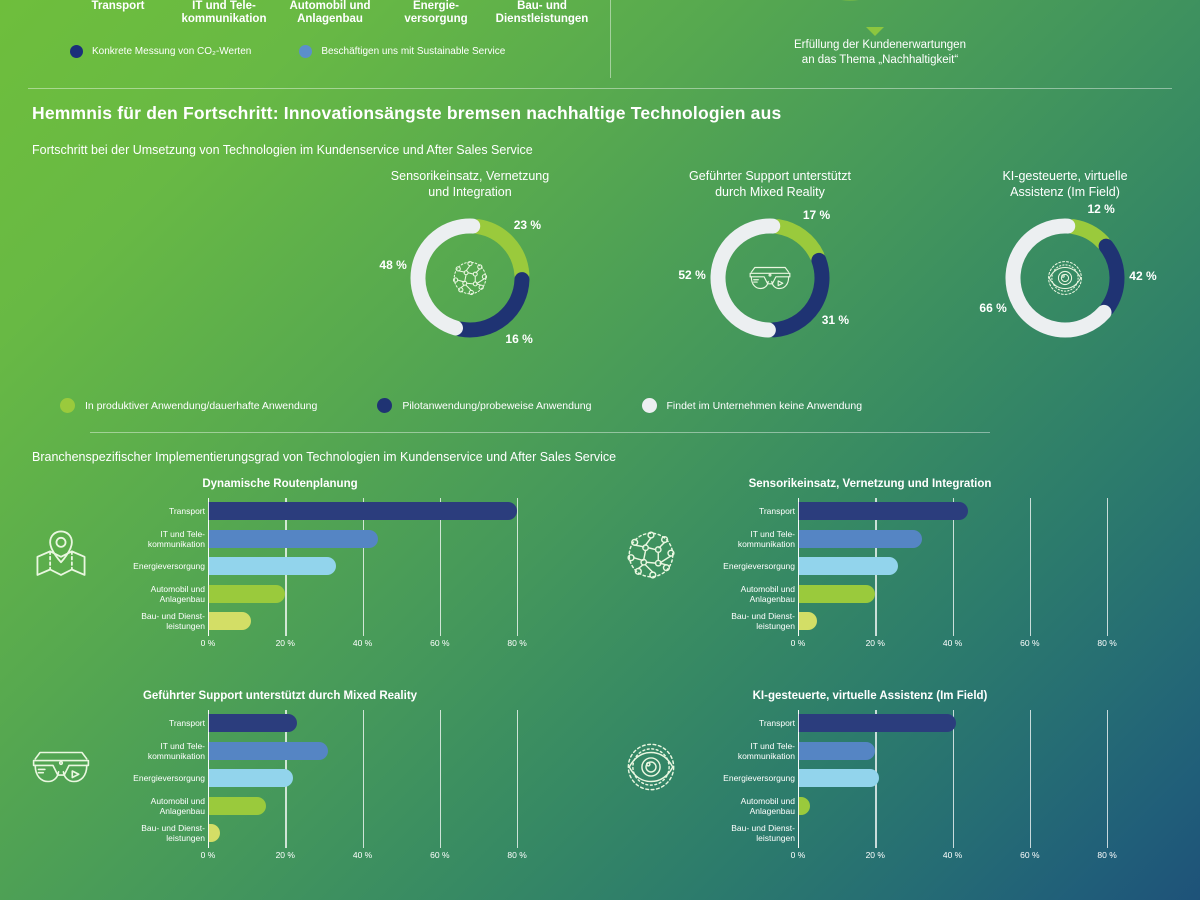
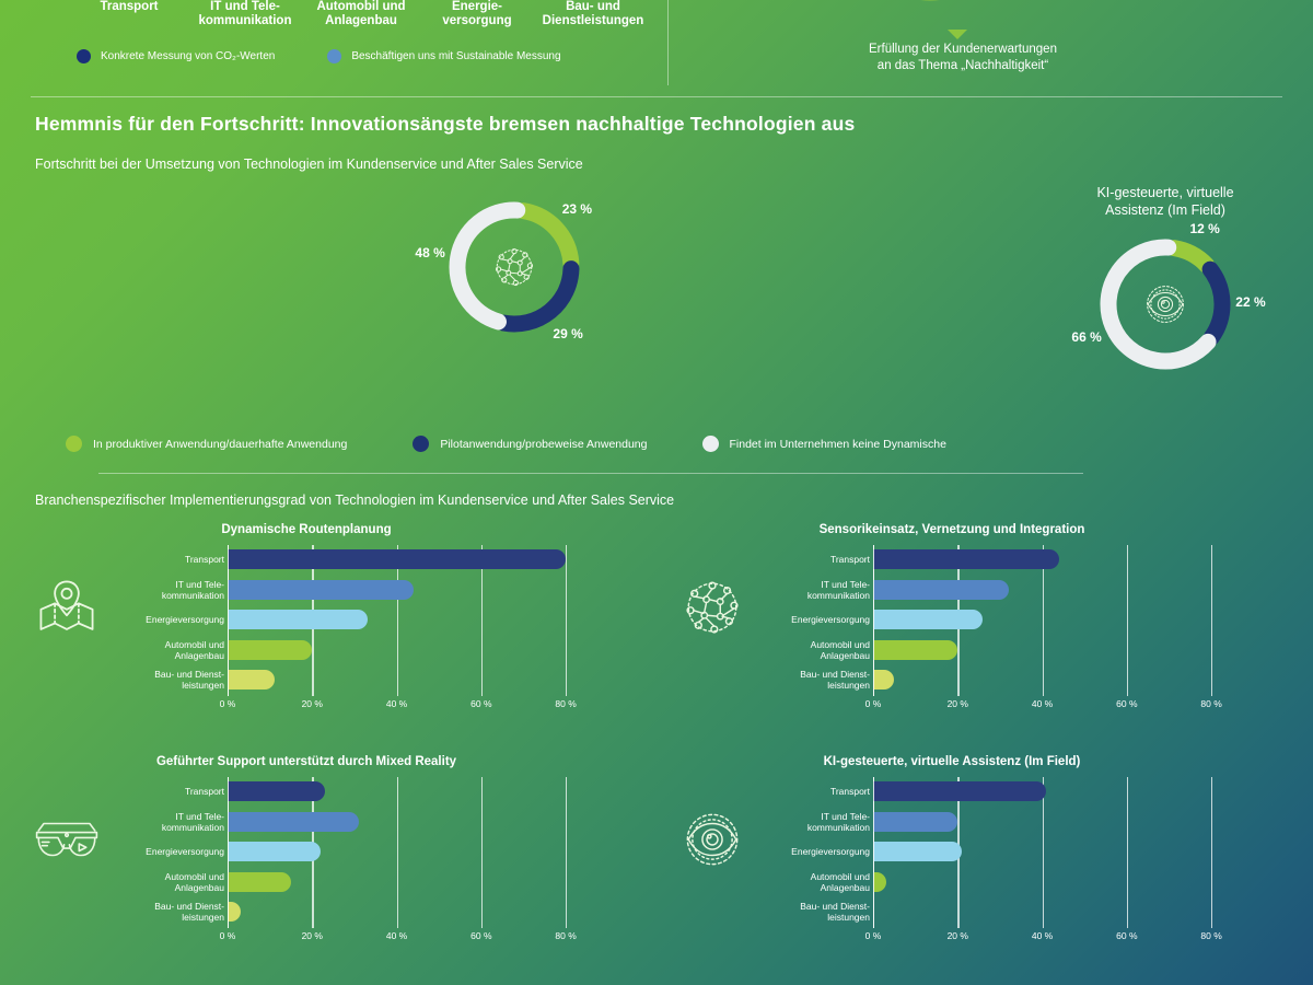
  Transport
  IT und Tele-
  kommunikation
  Automobil und
  Anlagenbau
  Energie-
  versorgung
  Bau- und
  Dienstleistungen
  Konkrete Messung von CO₂-Werten
- Beschäftigen uns mit Sustainable Service
+ Beschäftigen uns mit Sustainable Messung
  Erfüllung der Kundenerwartungen
  an das Thema „Nachhaltigkeit“
  Hemmnis für den Fortschritt: Innovationsängste bremsen nachhaltige Technologien aus
  Fortschritt bei der Umsetzung von Technologien im Kundenservice und After Sales Service
- Sensorikeinsatz, Vernetzung
- und Integration
  23 %
- 16 %
+ 29 %
  48 %
- Geführter Support unterstützt
- durch Mixed Reality
- 17 %
- 31 %
- 52 %
  KI-gesteuerte, virtuelle
  Assistenz (Im Field)
  12 %
- 42 %
+ 22 %
  66 %
  In produktiver Anwendung/dauerhafte Anwendung
  Pilotanwendung/probeweise Anwendung
- Findet im Unternehmen keine Anwendung
+ Findet im Unternehmen keine Dynamische
  Branchenspezifischer Implementierungsgrad von Technologien im Kundenservice und After Sales Service
  Dynamische Routenplanung
  Transport
  IT und Tele-
  kommunikation
  Energieversorgung
  Automobil und
  Anlagenbau
  Bau- und Dienst-
  leistungen
  0 %
  20 %
  40 %
  60 %
  80 %
  Sensorikeinsatz, Vernetzung und Integration
  Transport
  IT und Tele-
  kommunikation
  Energieversorgung
  Automobil und
  Anlagenbau
  Bau- und Dienst-
  leistungen
  0 %
  20 %
  40 %
  60 %
  80 %
  Geführter Support unterstützt durch Mixed Reality
  Transport
  IT und Tele-
  kommunikation
  Energieversorgung
  Automobil und
  Anlagenbau
  Bau- und Dienst-
  leistungen
  0 %
  20 %
  40 %
  60 %
  80 %
  KI-gesteuerte, virtuelle Assistenz (Im Field)
  Transport
  IT und Tele-
  kommunikation
  Energieversorgung
  Automobil und
  Anlagenbau
  Bau- und Dienst-
  leistungen
  0 %
  20 %
  40 %
  60 %
  80 %
